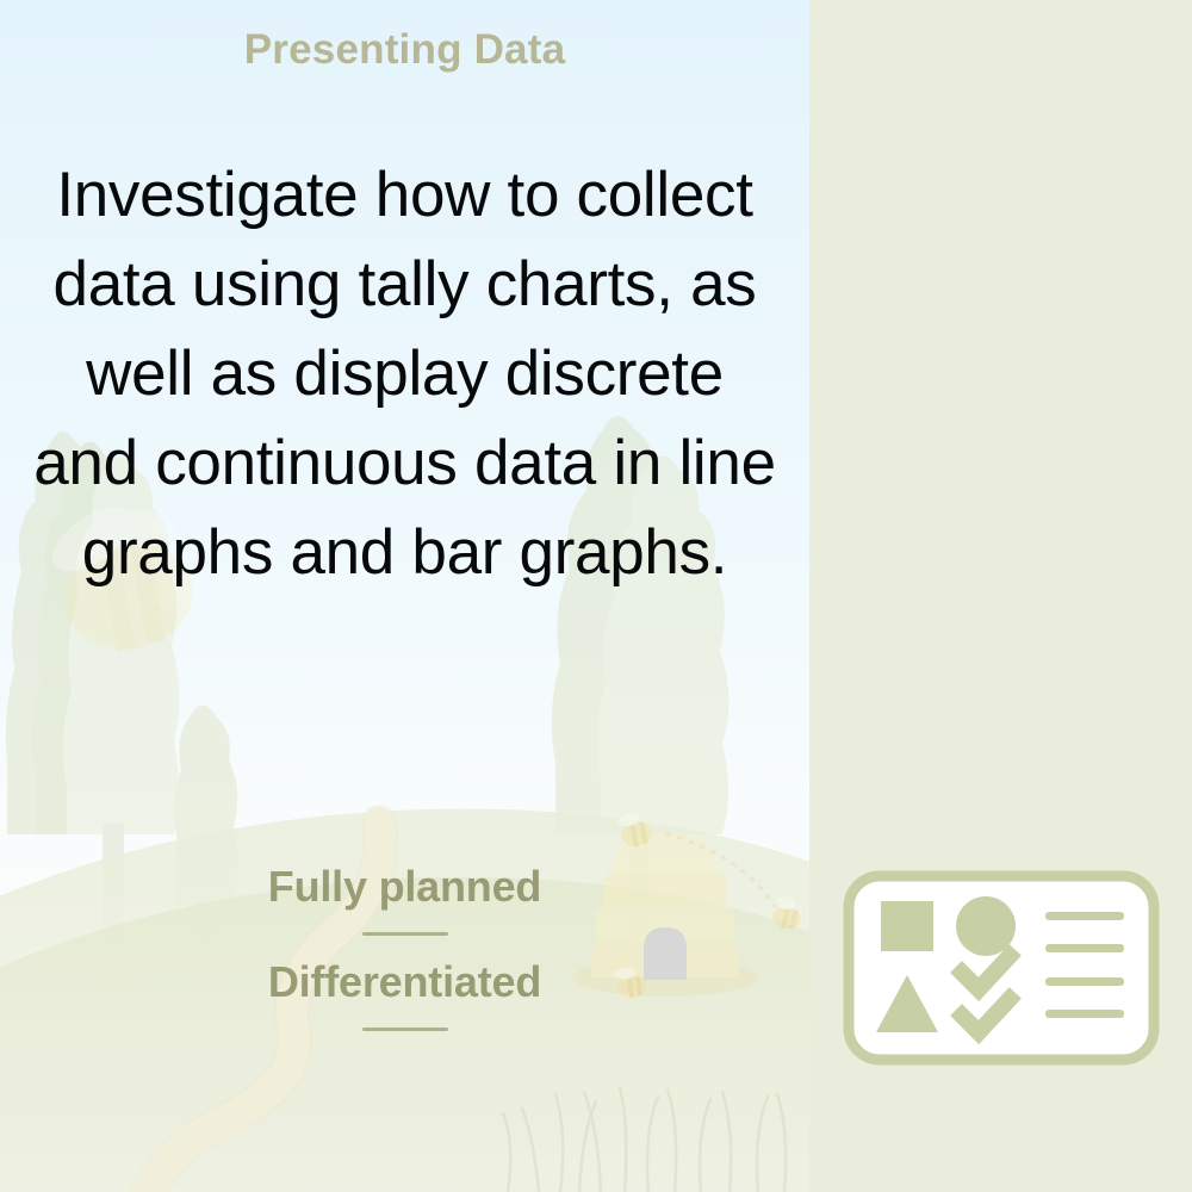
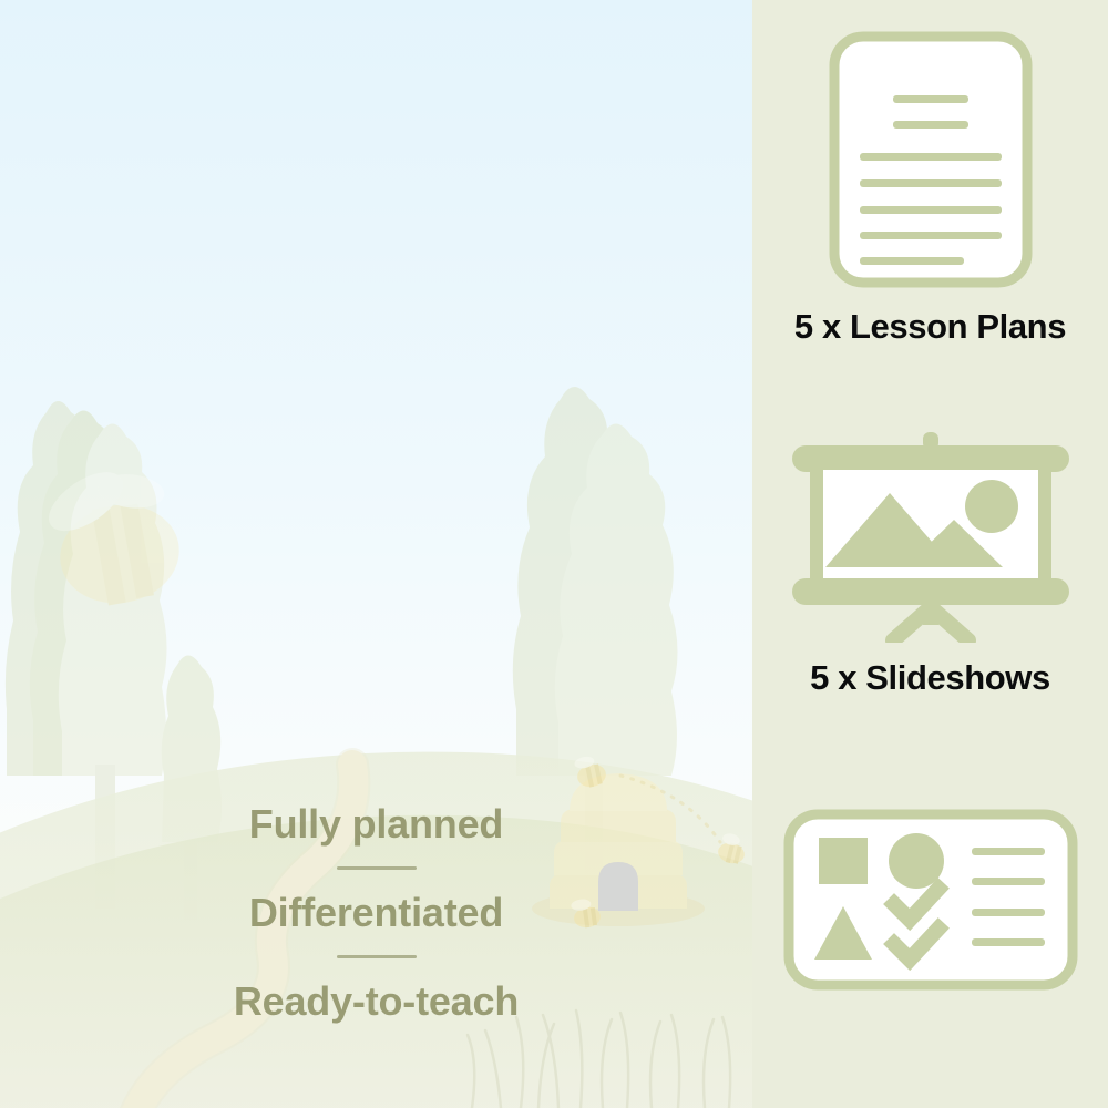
- Presenting Data
- Investigate how to collect data using tally charts, as well as display discrete and continuous data in line graphs and bar graphs.
  Fully planned
  Differentiated
+ Ready-to-teach
+ 5 x Lesson Plans
+ 5 x Slideshows
